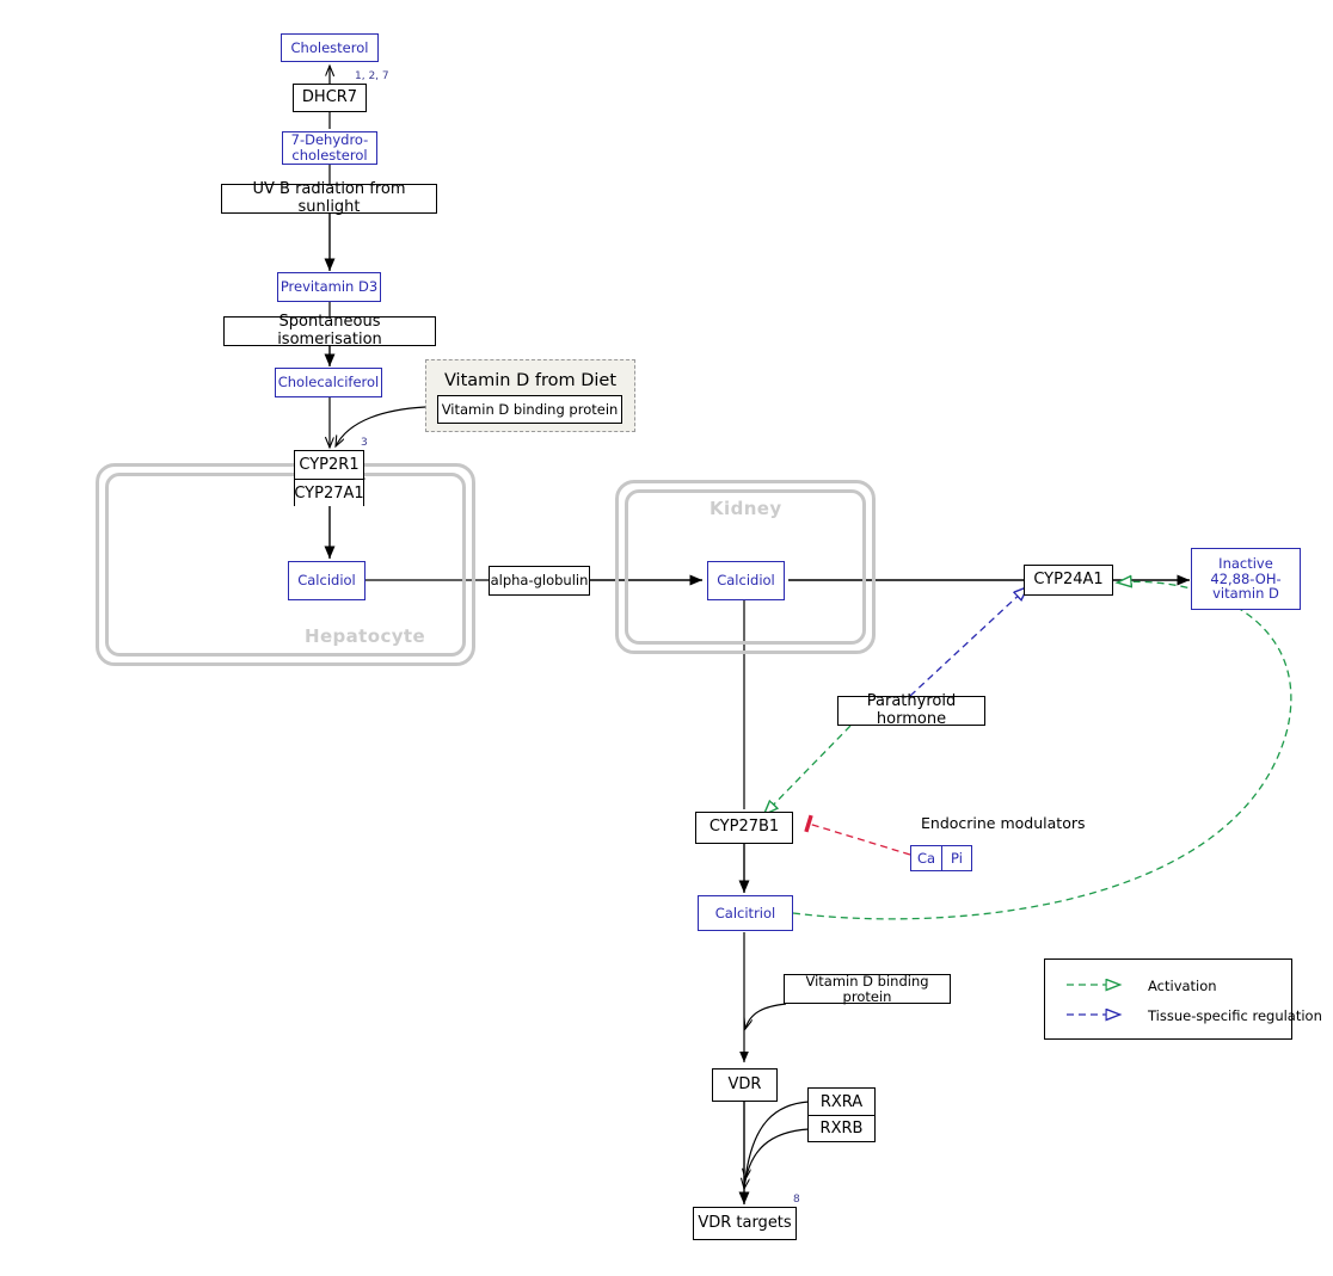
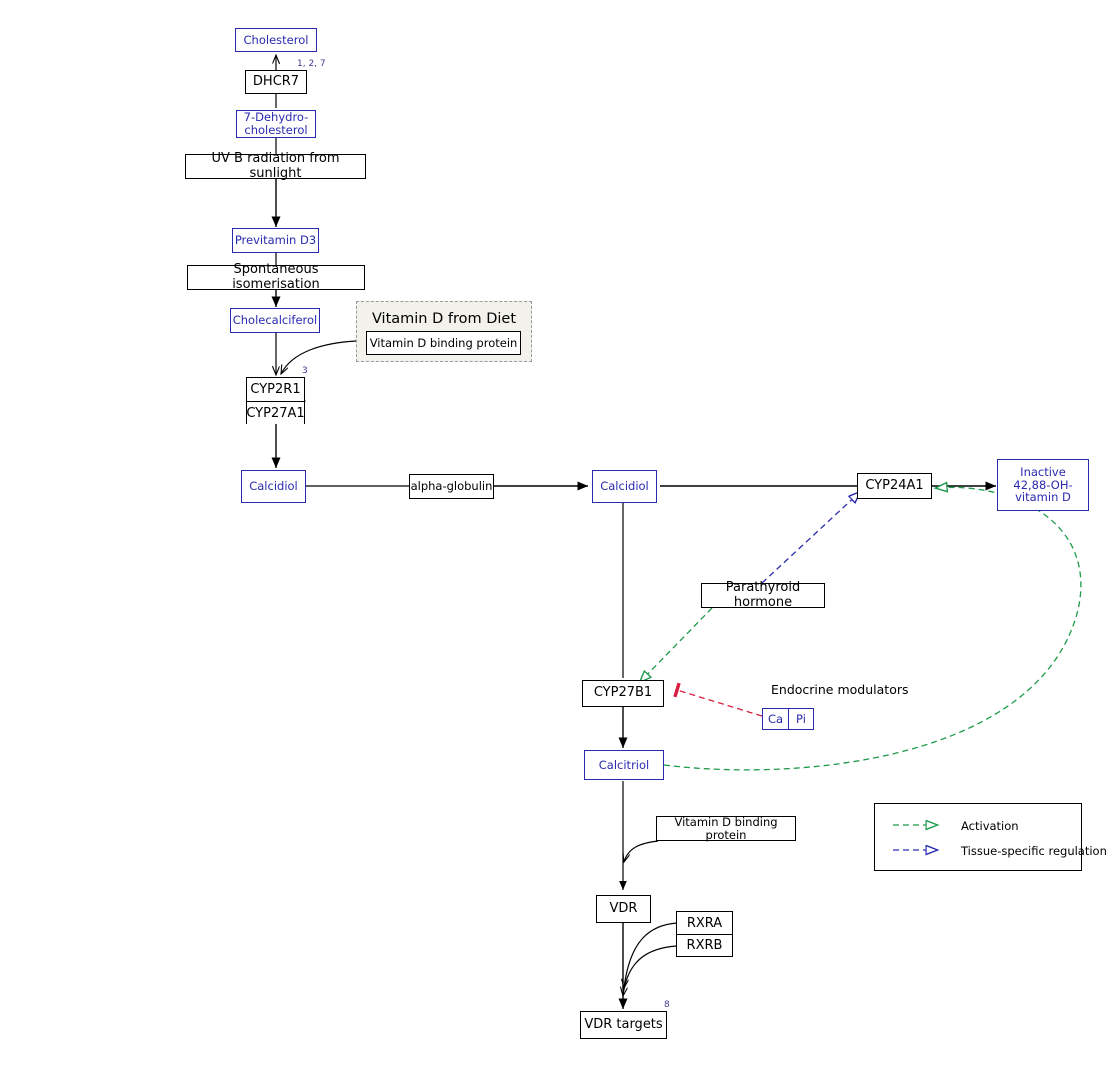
- Hepatocyte
- Kidney
  Vitamin D from Diet
  Vitamin D binding protein
  Cholesterol
  DHCR7
  1, 2, 7
  7-Dehydro-
  cholesterol
  UV B radiation from sunlight
  Previtamin D3
  Spontaneous isomerisation
  Cholecalciferol
  CYP2R1
  CYP27A1
  3
  Calcidiol
  alpha-globulin
  Calcidiol
  CYP24A1
  Inactive
  42,88-OH-
  vitamin D
  Parathyroid hormone
  CYP27B1
  Calcitriol
  Endocrine modulators
  Ca
  Pi
  Vitamin D binding protein
  VDR
  RXRA
  RXRB
  VDR targets
  8
  Activation
  Tissue-specific regulation
